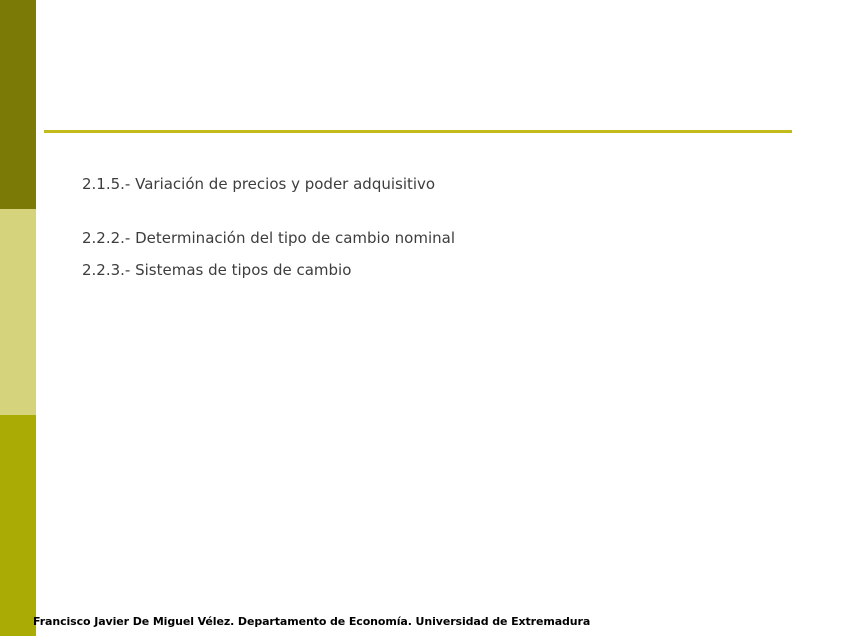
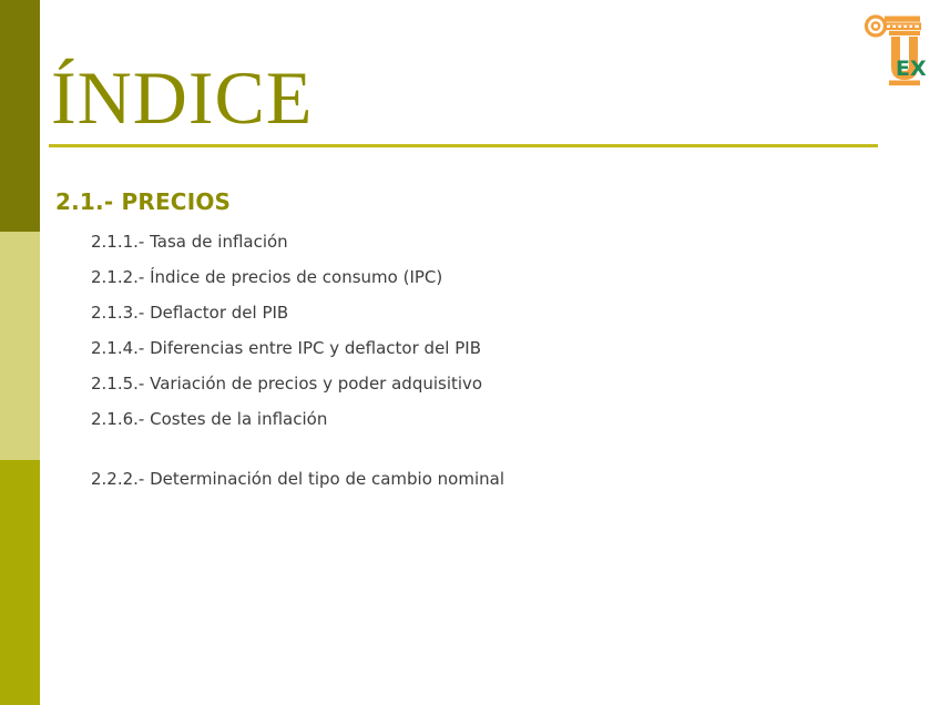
+ EX
+ ÍNDICE
+ 2.1.- PRECIOS
+ 2.1.1.- Tasa de inflación
+ 2.1.2.- Índice de precios de consumo (IPC)
+ 2.1.3.- Deflactor del PIB
+ 2.1.4.- Diferencias entre IPC y deflactor del PIB
  2.1.5.- Variación de precios y poder adquisitivo
+ 2.1.6.- Costes de la inflación
  2.2.2.- Determinación del tipo de cambio nominal
- 2.2.3.- Sistemas de tipos de cambio
- Francisco Javier De Miguel Vélez. Departamento de Economía. Universidad de Extremadura
